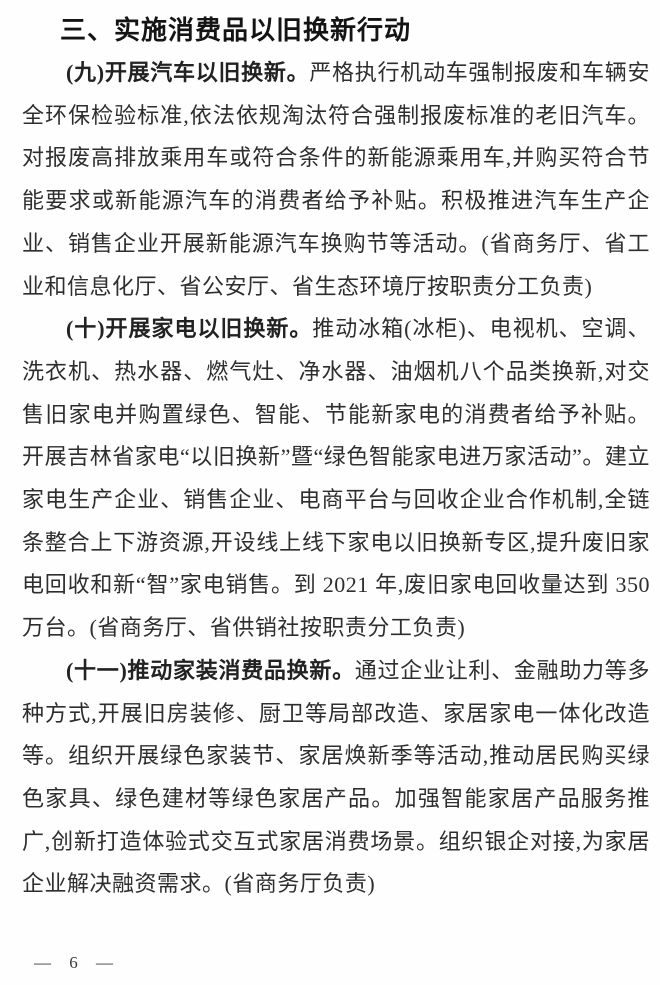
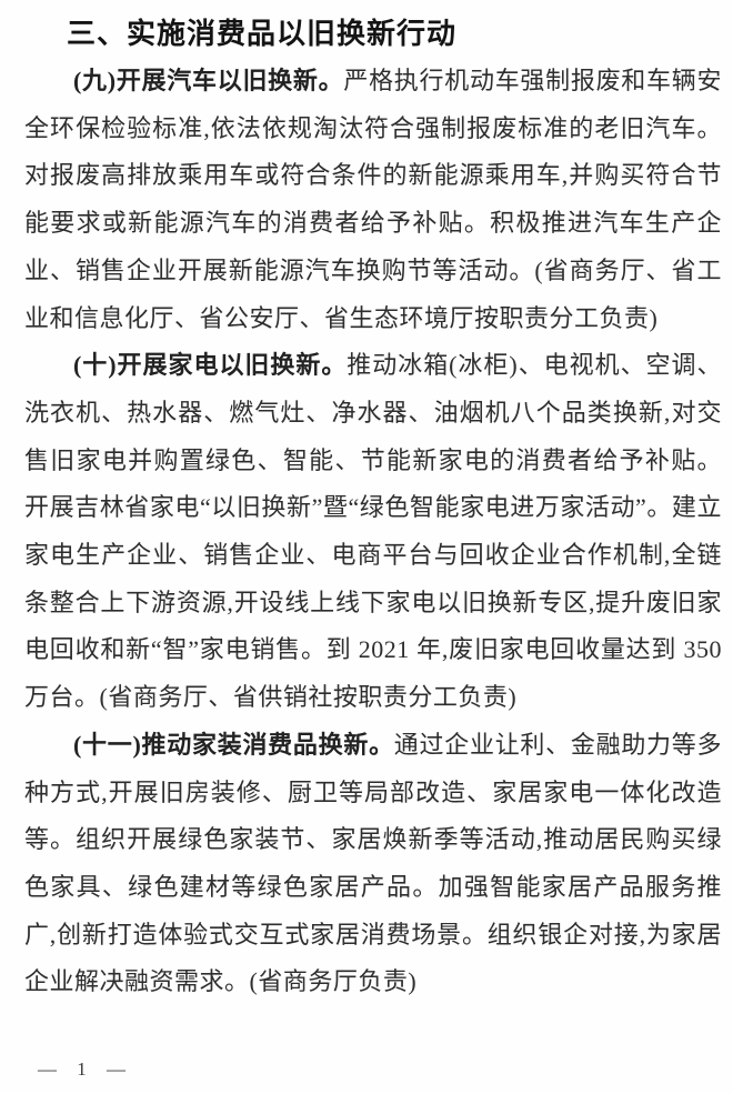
  三、实施消费品以旧换新行动
  (九)开展汽车以旧换新。严格执行机动车强制报废和车辆安全环保检验标准,依法依规淘汰符合强制报废标准的老旧汽车。对报废高排放乘用车或符合条件的新能源乘用车,并购买符合节能要求或新能源汽车的消费者给予补贴。积极推进汽车生产企业、销售企业开展新能源汽车换购节等活动。(省商务厅、省工业和信息化厅、省公安厅、省生态环境厅按职责分工负责)
  (十)开展家电以旧换新。推动冰箱(冰柜)、电视机、空调、洗衣机、热水器、燃气灶、净水器、油烟机八个品类换新,对交售旧家电并购置绿色、智能、节能新家电的消费者给予补贴。开展吉林省家电“以旧换新”暨“绿色智能家电进万家活动”。建立家电生产企业、销售企业、电商平台与回收企业合作机制,全链条整合上下游资源,开设线上线下家电以旧换新专区,提升废旧家电回收和新“智”家电销售。到 2021 年,废旧家电回收量达到 350 万台。(省商务厅、省供销社按职责分工负责)
  (十一)推动家装消费品换新。通过企业让利、金融助力等多种方式,开展旧房装修、厨卫等局部改造、家居家电一体化改造等。组织开展绿色家装节、家居焕新季等活动,推动居民购买绿色家具、绿色建材等绿色家居产品。加强智能家居产品服务推广,创新打造体验式交互式家居消费场景。组织银企对接,为家居企业解决融资需求。(省商务厅负责)
- — 6 —
+ — 1 —
